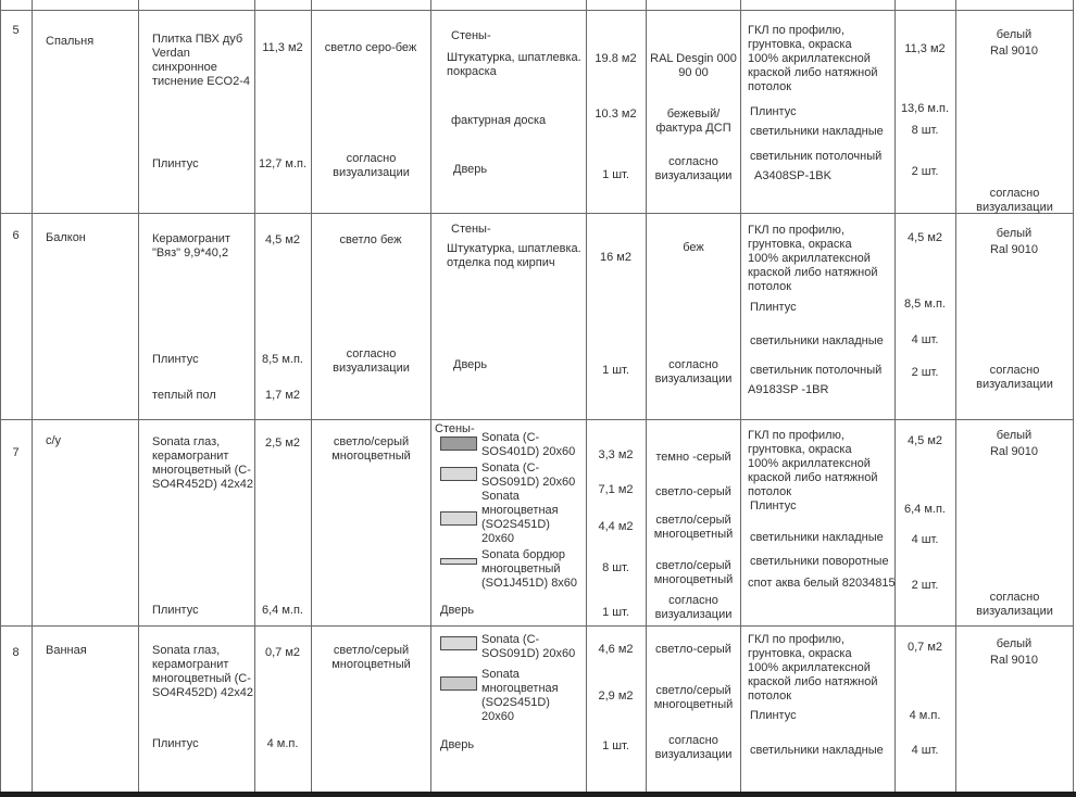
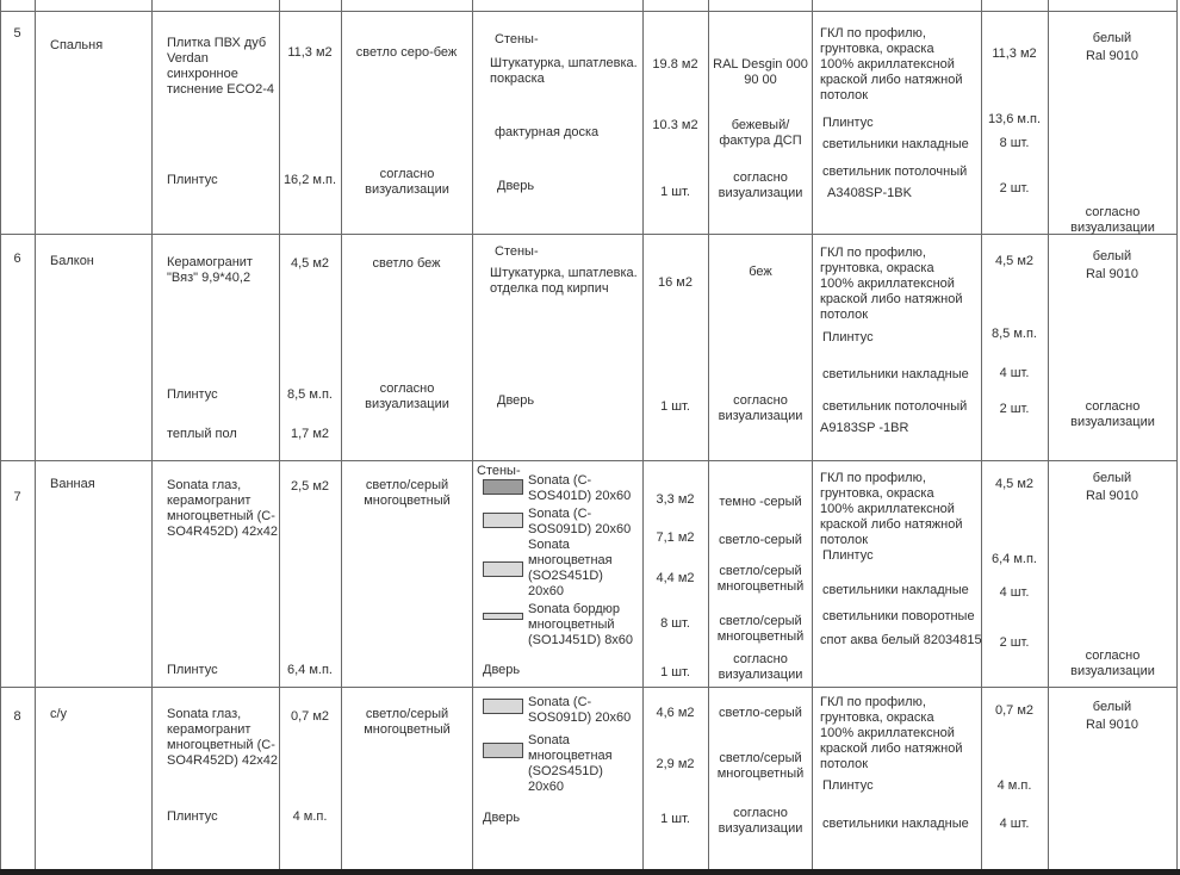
  5
  Спальня
  Плитка ПВХ дуб Verdan синхронное тиснение ECO2-4
  Плинтус
  11,3 м2
- 12,7 м.п.
+ 16,2 м.п.
  светло серо-беж
  согласно визуализации
  Стены-
  Штукатурка, шпатлевка. покраска
  фактурная доска
  Дверь
  19.8 м2
  10.3 м2
  1 шт.
  RAL Desgin 000 90 00
  бежевый/ фактура ДСП
  согласно визуализации
  ГКЛ по профилю, грунтовка, окраска 100% акриллатексной краской либо натяжной потолок
  Плинтус
  светильники накладные
  светильник потолочный
  A3408SP-1BK
  11,3 м2
  13,6 м.п.
  8 шт.
  2 шт.
  белый
  Ral 9010
  согласно визуализации
  6
  Балкон
  Керамогранит "Вяз" 9,9*40,2
  Плинтус
  теплый пол
  4,5 м2
  8,5 м.п.
  1,7 м2
  светло беж
  согласно визуализации
  Стены-
  Штукатурка, шпатлевка. отделка под кирпич
  Дверь
  16 м2
  1 шт.
  беж
  согласно визуализации
  ГКЛ по профилю, грунтовка, окраска 100% акриллатексной краской либо натяжной потолок
  Плинтус
  светильники накладные
  светильник потолочный
  A9183SP -1BR
  4,5 м2
  8,5 м.п.
  4 шт.
  2 шт.
  белый
  Ral 9010
  согласно визуализации
  7
- с/у
+ Ванная
  Sonata глаз, керамогранит многоцветный (C-SO4R452D) 42x42
  Плинтус
  2,5 м2
  6,4 м.п.
  светло/серый многоцветный
  Стены-
  Sonata (C-SOS401D) 20x60
  Sonata (C-SOS091D) 20x60
  Sonata многоцветная (SO2S451D) 20x60
  Sonata бордюр многоцветный (SO1J451D) 8x60
  Дверь
  3,3 м2
  7,1 м2
  4,4 м2
  8 шт.
  1 шт.
  темно -серый
  светло-серый
  светло/серый многоцветный
  светло/серый многоцветный
  согласно визуализации
  ГКЛ по профилю, грунтовка, окраска 100% акриллатексной краской либо натяжной потолок
  Плинтус
  светильники накладные
  светильники поворотные
  спот аква белый 82034815
  4,5 м2
  6,4 м.п.
  4 шт.
  2 шт.
  белый
  Ral 9010
  согласно визуализации
  8
- Ванная
+ с/у
  Sonata глаз, керамогранит многоцветный (C-SO4R452D) 42x42
  Плинтус
  0,7 м2
  4 м.п.
  светло/серый многоцветный
  Sonata (C-SOS091D) 20x60
  Sonata многоцветная (SO2S451D) 20x60
  Дверь
  4,6 м2
  2,9 м2
  1 шт.
  светло-серый
  светло/серый многоцветный
  согласно визуализации
  ГКЛ по профилю, грунтовка, окраска 100% акриллатексной краской либо натяжной потолок
  Плинтус
  светильники накладные
  0,7 м2
  4 м.п.
  4 шт.
  белый
  Ral 9010
